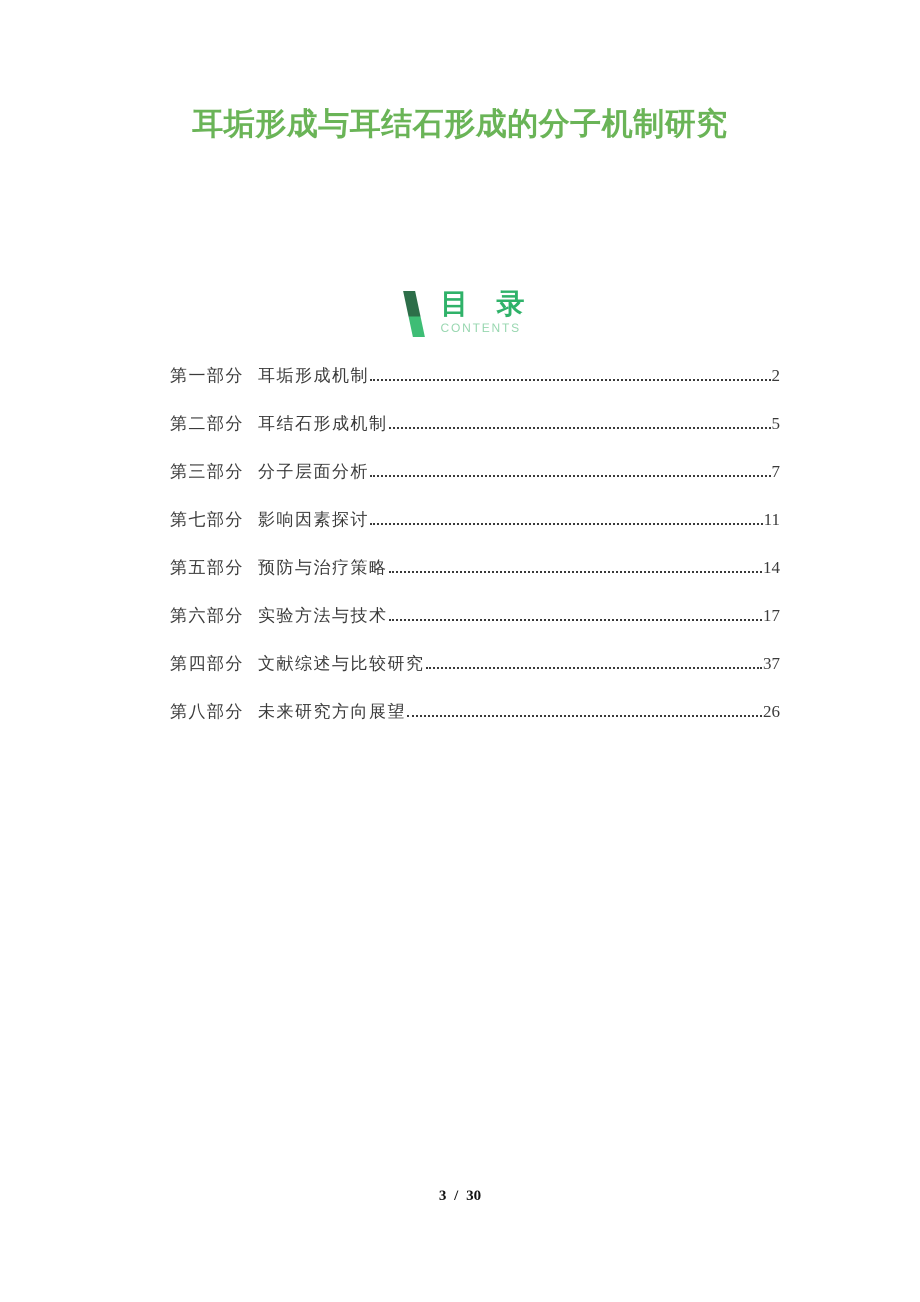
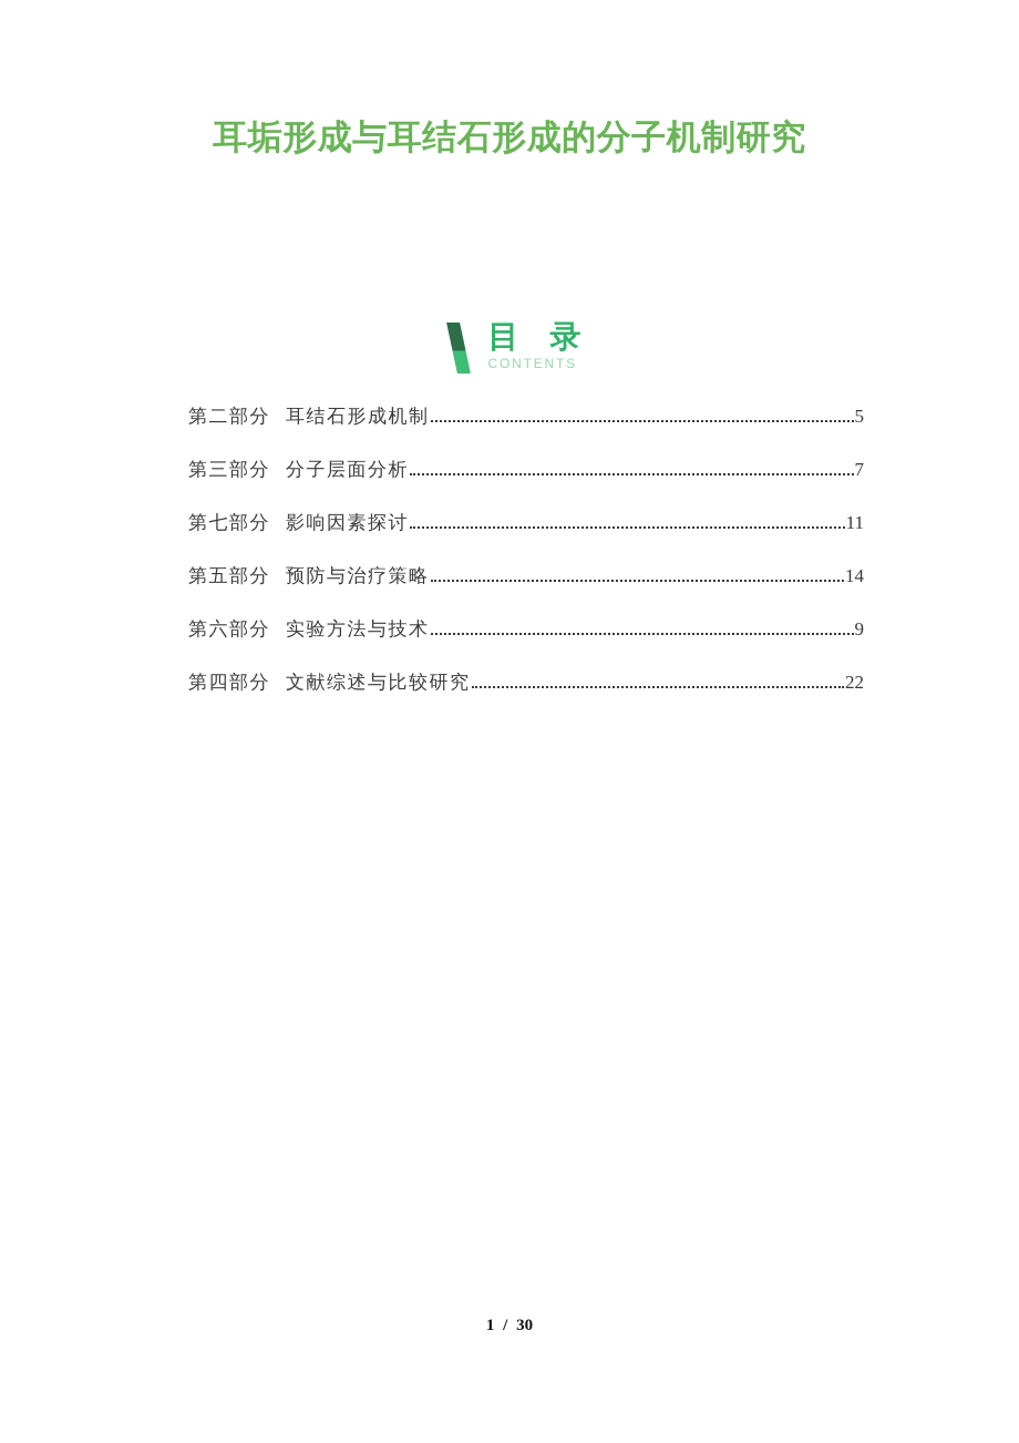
  耳垢形成与耳结石形成的分子机制研究
  目 录
  CONTENTS
- 第一部分
- 耳垢形成机制
- 2
  第二部分
  耳结石形成机制
  5
  第三部分
  分子层面分析
  7
  第七部分
  影响因素探讨
  11
  第五部分
  预防与治疗策略
  14
  第六部分
  实验方法与技术
- 17
+ 9
  第四部分
  文献综述与比较研究
- 37
+ 22
- 第八部分
- 未来研究方向展望
- 26
- 3 / 30
+ 1 / 30
